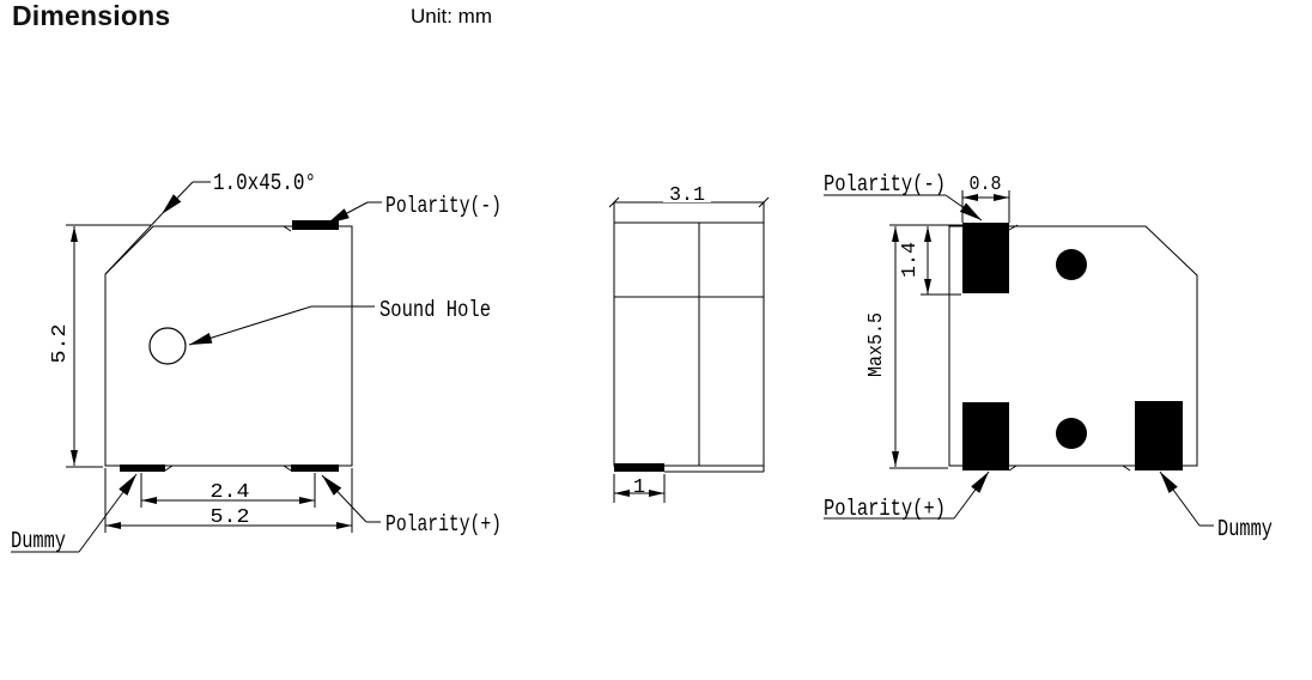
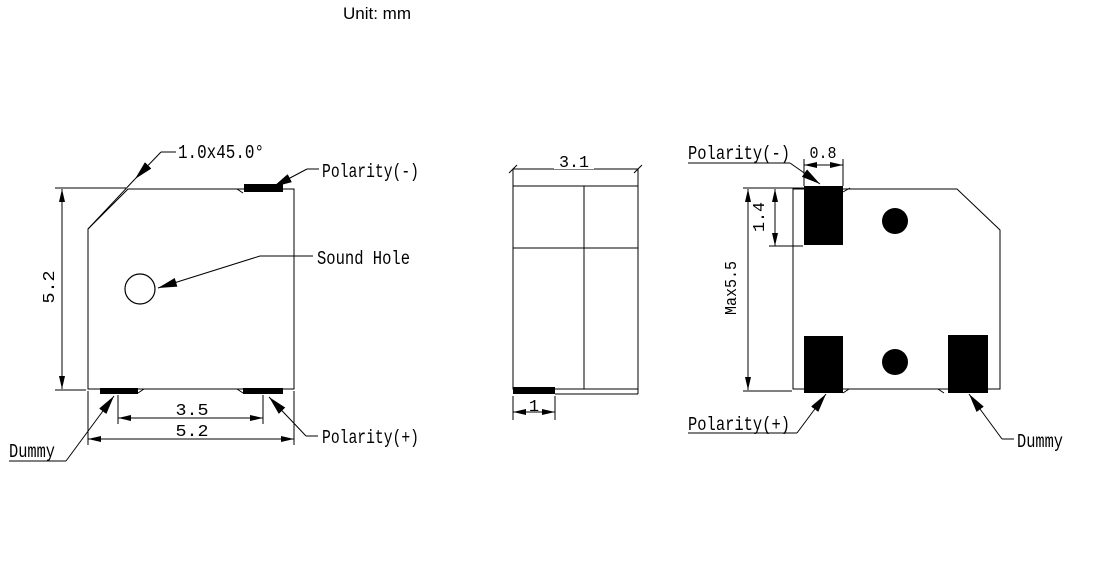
- Dimensions
  Unit: mm
  1.0x45.0°
  Polarity(-)
  Sound Hole
  Dummy
  Polarity(+)
- 2.4
+ 3.5
  5.2
  3.1
  1
  Polarity(-)
  0.8
  Polarity(+)
  Dummy
